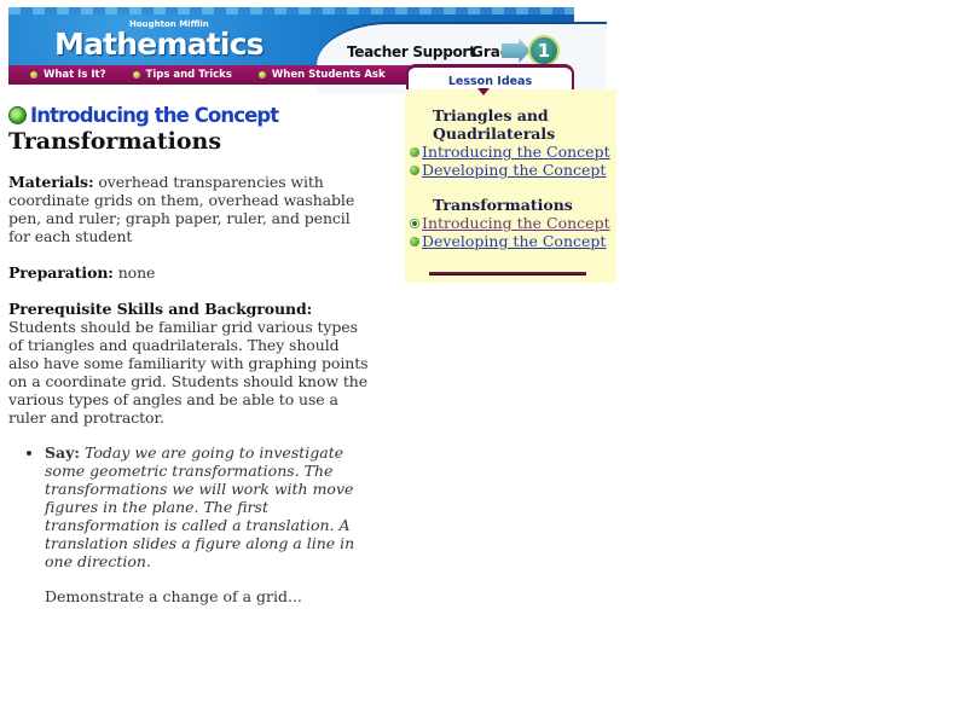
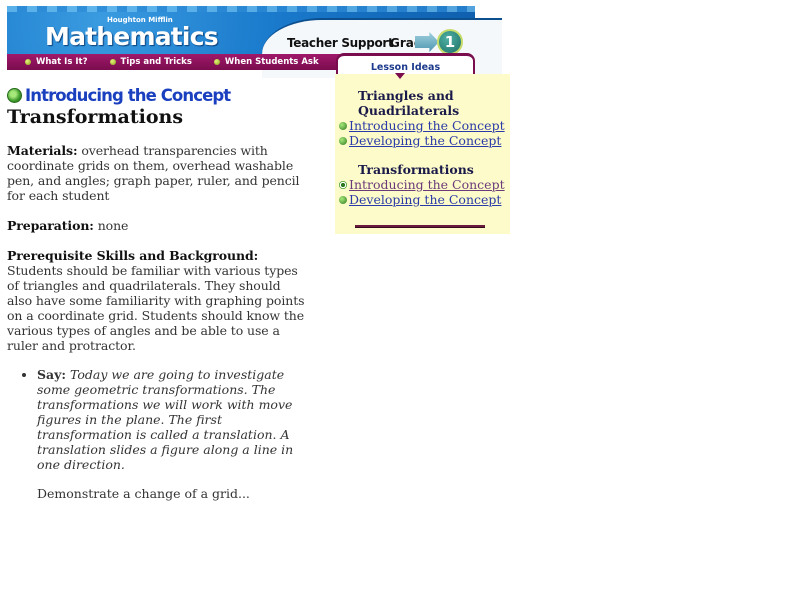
  Houghton Mifflin
  Mathematics
  Teacher Support
  1
  What Is It?
  Tips and Tricks
  When Students Ask
  Lesson Ideas
  Introducing the Concept
  Transformations
- Materials: overhead transparencies with coordinate grids on them, overhead washable pen, and ruler; graph paper, ruler, and pencil for each student
+ Materials: overhead transparencies with coordinate grids on them, overhead washable pen, and angles; graph paper, ruler, and pencil for each student
  Preparation: none
  Prerequisite Skills and Background:
- Students should be familiar grid various types of triangles and quadrilaterals. They should also have some familiarity with graphing points on a coordinate grid. Students should know the various types of angles and be able to use a ruler and protractor.
+ Students should be familiar with various types of triangles and quadrilaterals. They should also have some familiarity with graphing points on a coordinate grid. Students should know the various types of angles and be able to use a ruler and protractor.
  Say: Today we are going to investigate some geometric transformations. The transformations we will work with move figures in the plane. The first transformation is called a translation. A translation slides a figure along a line in one direction.
  Demonstrate a change of a grid...
  Triangles and Quadrilaterals
  Introducing the Concept
  Developing the Concept
  Transformations
  Introducing the Concept
  Developing the Concept
